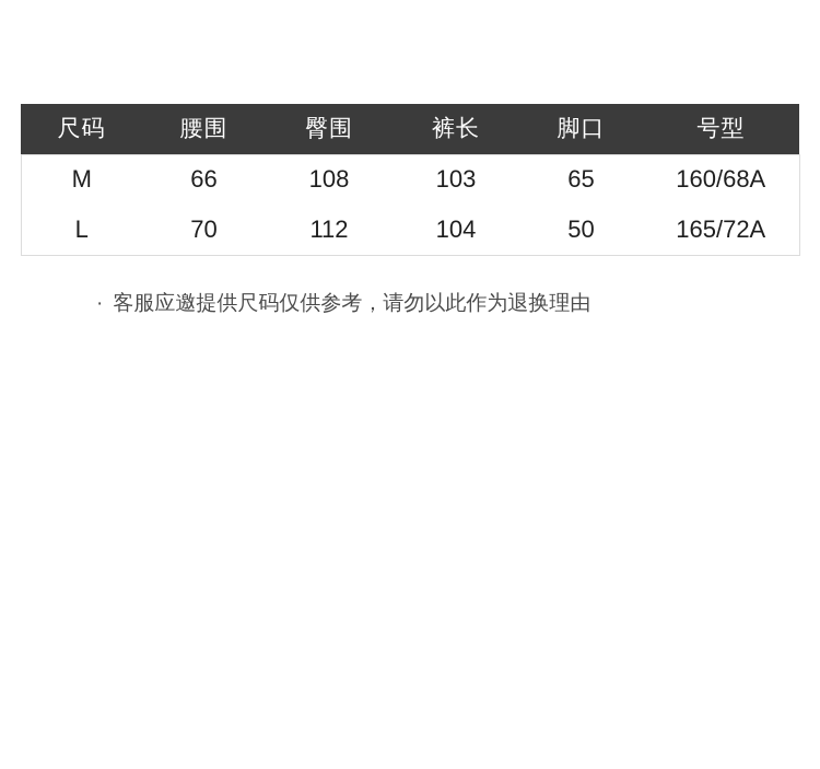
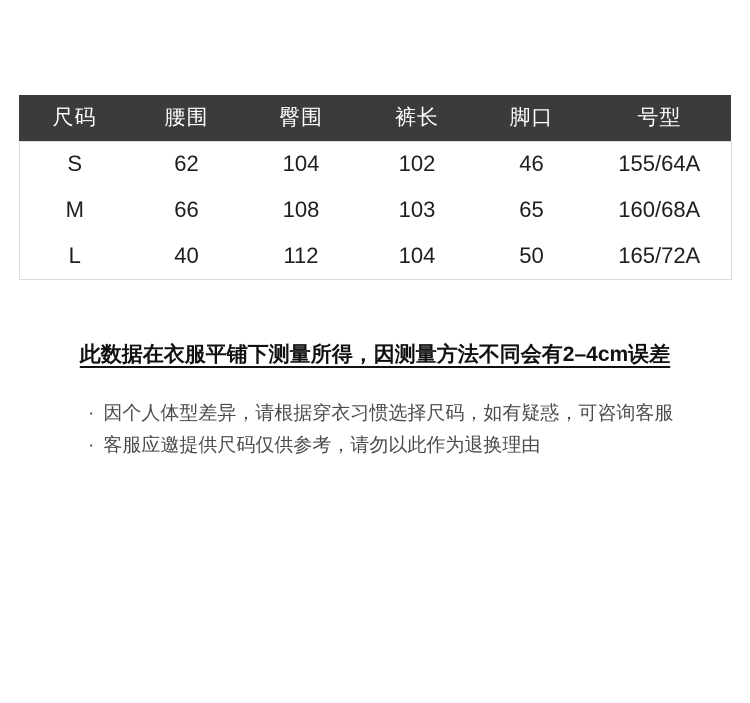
  尺码	腰围	臀围	裤长	脚口	号型
+ S	62	104	102	46	155/64A
  M	66	108	103	65	160/68A
- L	70	112	104	50	165/72A
+ L	40	112	104	50	165/72A
+ 此数据在衣服平铺下测量所得，因测量方法不同会有2–4cm误差
+ · 因个人体型差异，请根据穿衣习惯选择尺码，如有疑惑，可咨询客服
  · 客服应邀提供尺码仅供参考，请勿以此作为退换理由
